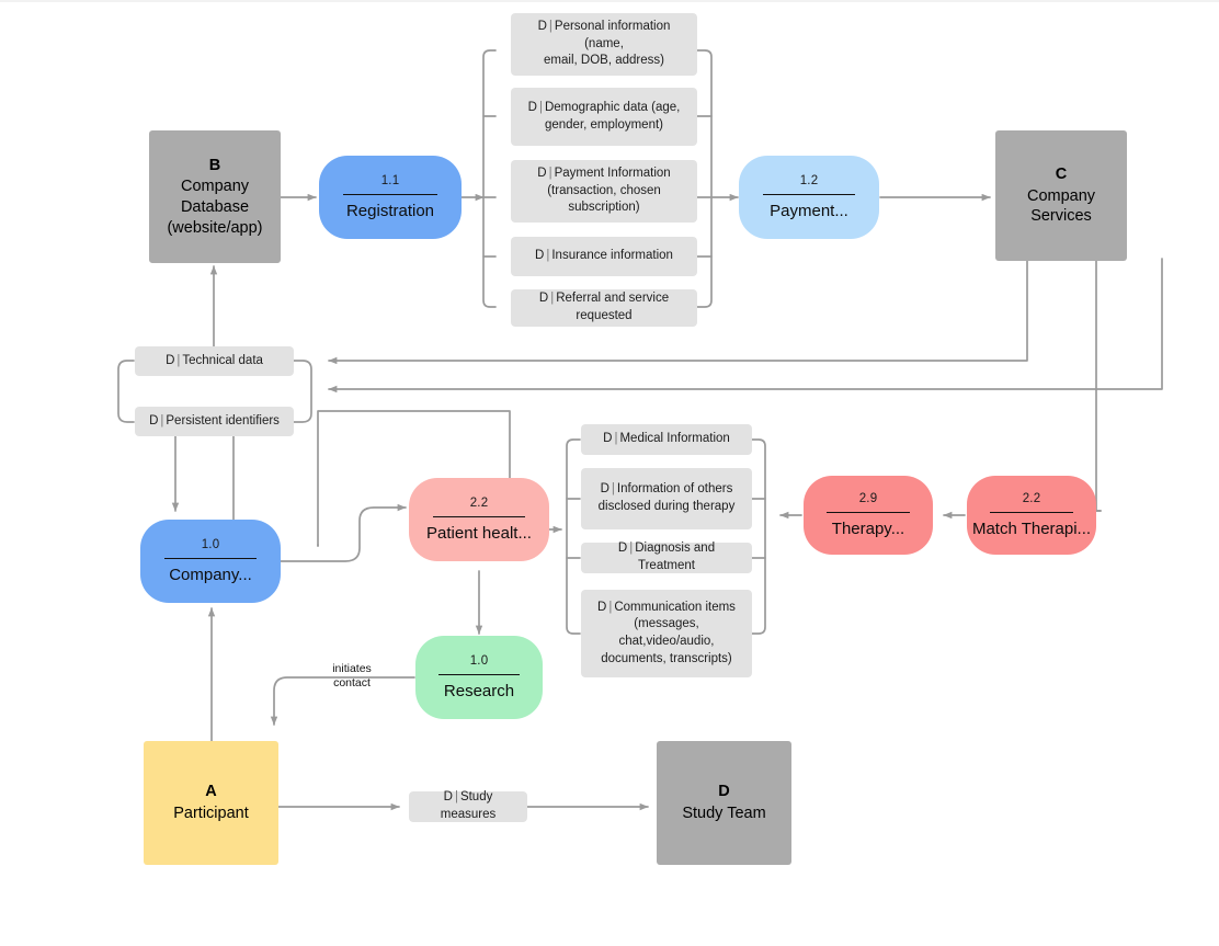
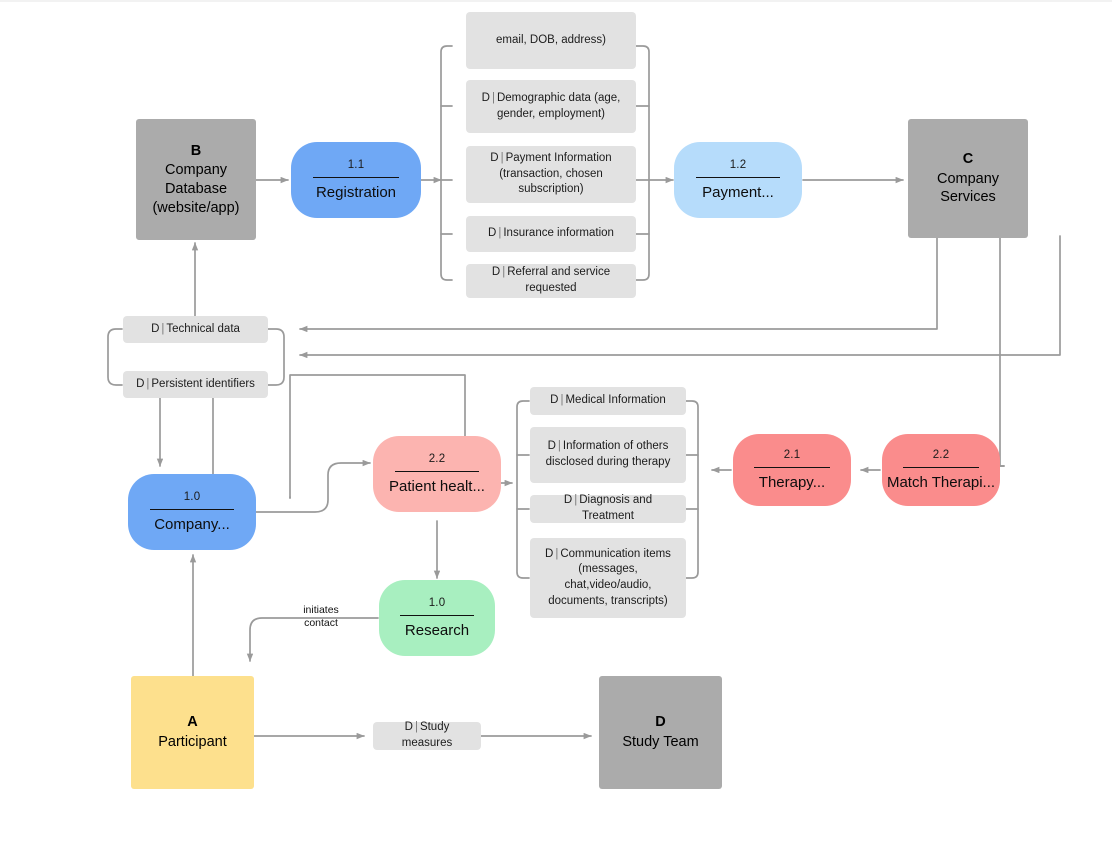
  B
  Company
  Database
  (website/app)
  1.1
  Registration
- D | Personal information (name,
  email, DOB, address)
  D | Demographic data (age,
  gender, employment)
  D | Payment Information
  (transaction, chosen subscription)
  D | Insurance information
  D | Referral and service requested
  1.2
  Payment...
  C
  Company
  Services
  D | Technical data
  D | Persistent identifiers
  1.0
  Company...
  2.2
  Patient healt...
  D | Medical Information
  D | Information of others
  disclosed during therapy
  D | Diagnosis and Treatment
  D | Communication items
  (messages, chat,video/audio,
  documents, transcripts)
- 2.9
+ 2.1
  Therapy...
  2.2
  Match Therapi...
  1.0
  Research
  initiates
  contact
  A
  Participant
  D | Study measures
  D
  Study Team
